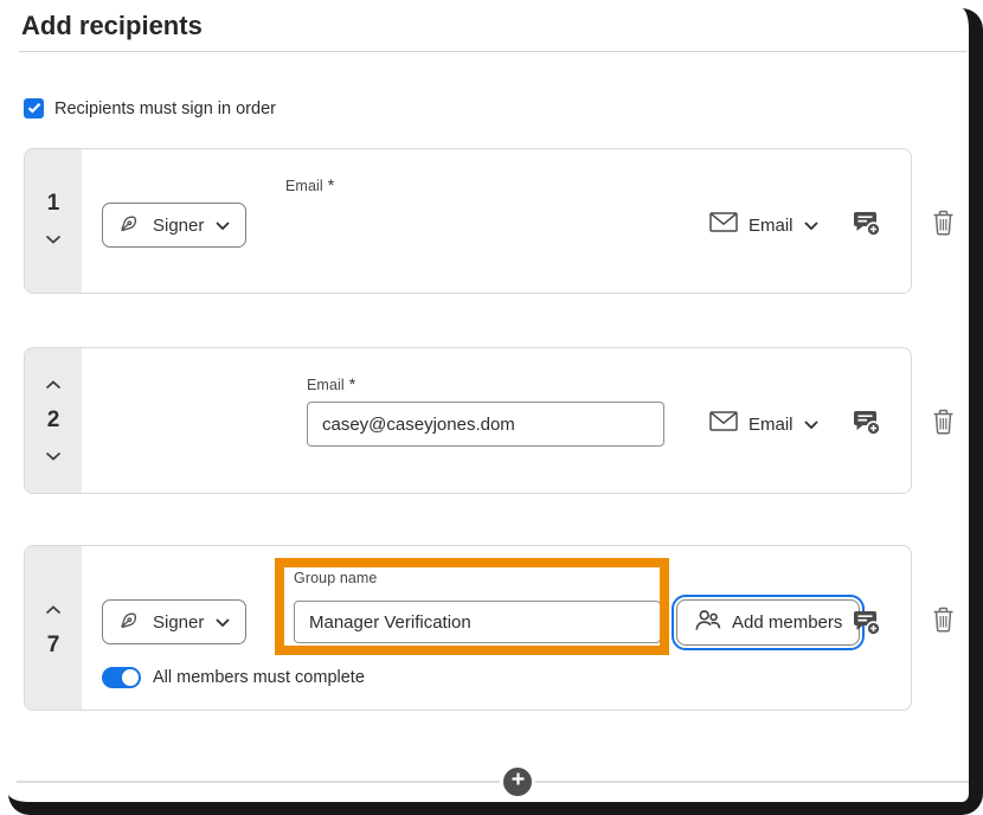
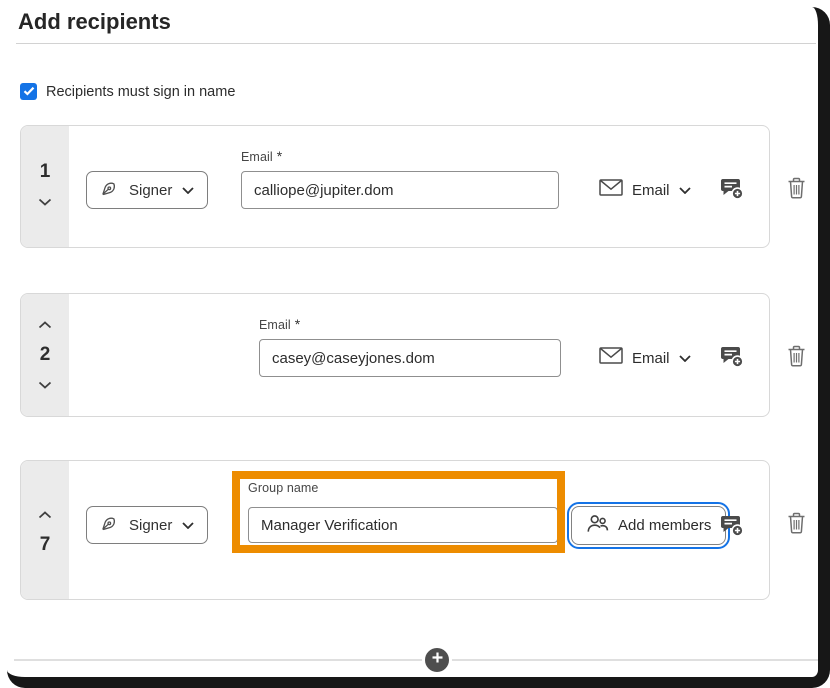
  Add recipients
- Recipients must sign in order
+ Recipients must sign in name
  1
  Signer
  Email *
+ calliope@jupiter.dom
  Email
  2
  Email *
  casey@caseyjones.dom
  Email
  7
  Signer
  Group name
  Manager Verification
  Add members
- All members must complete
